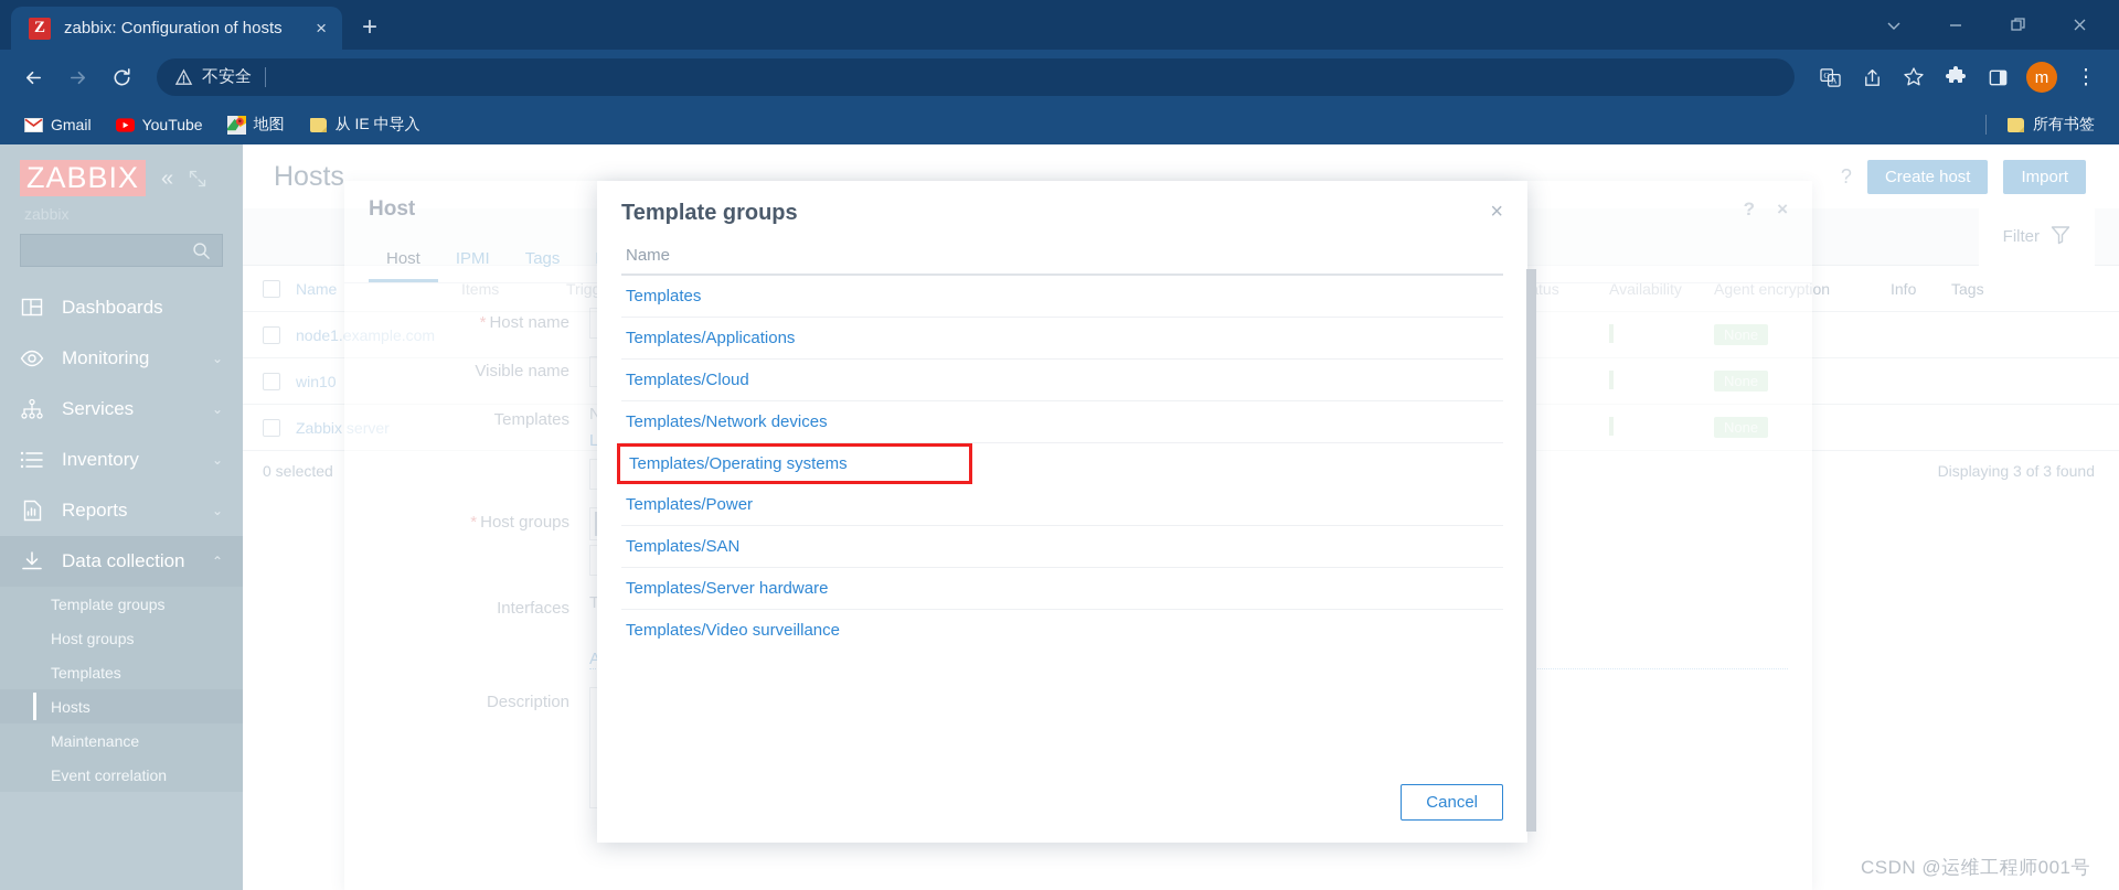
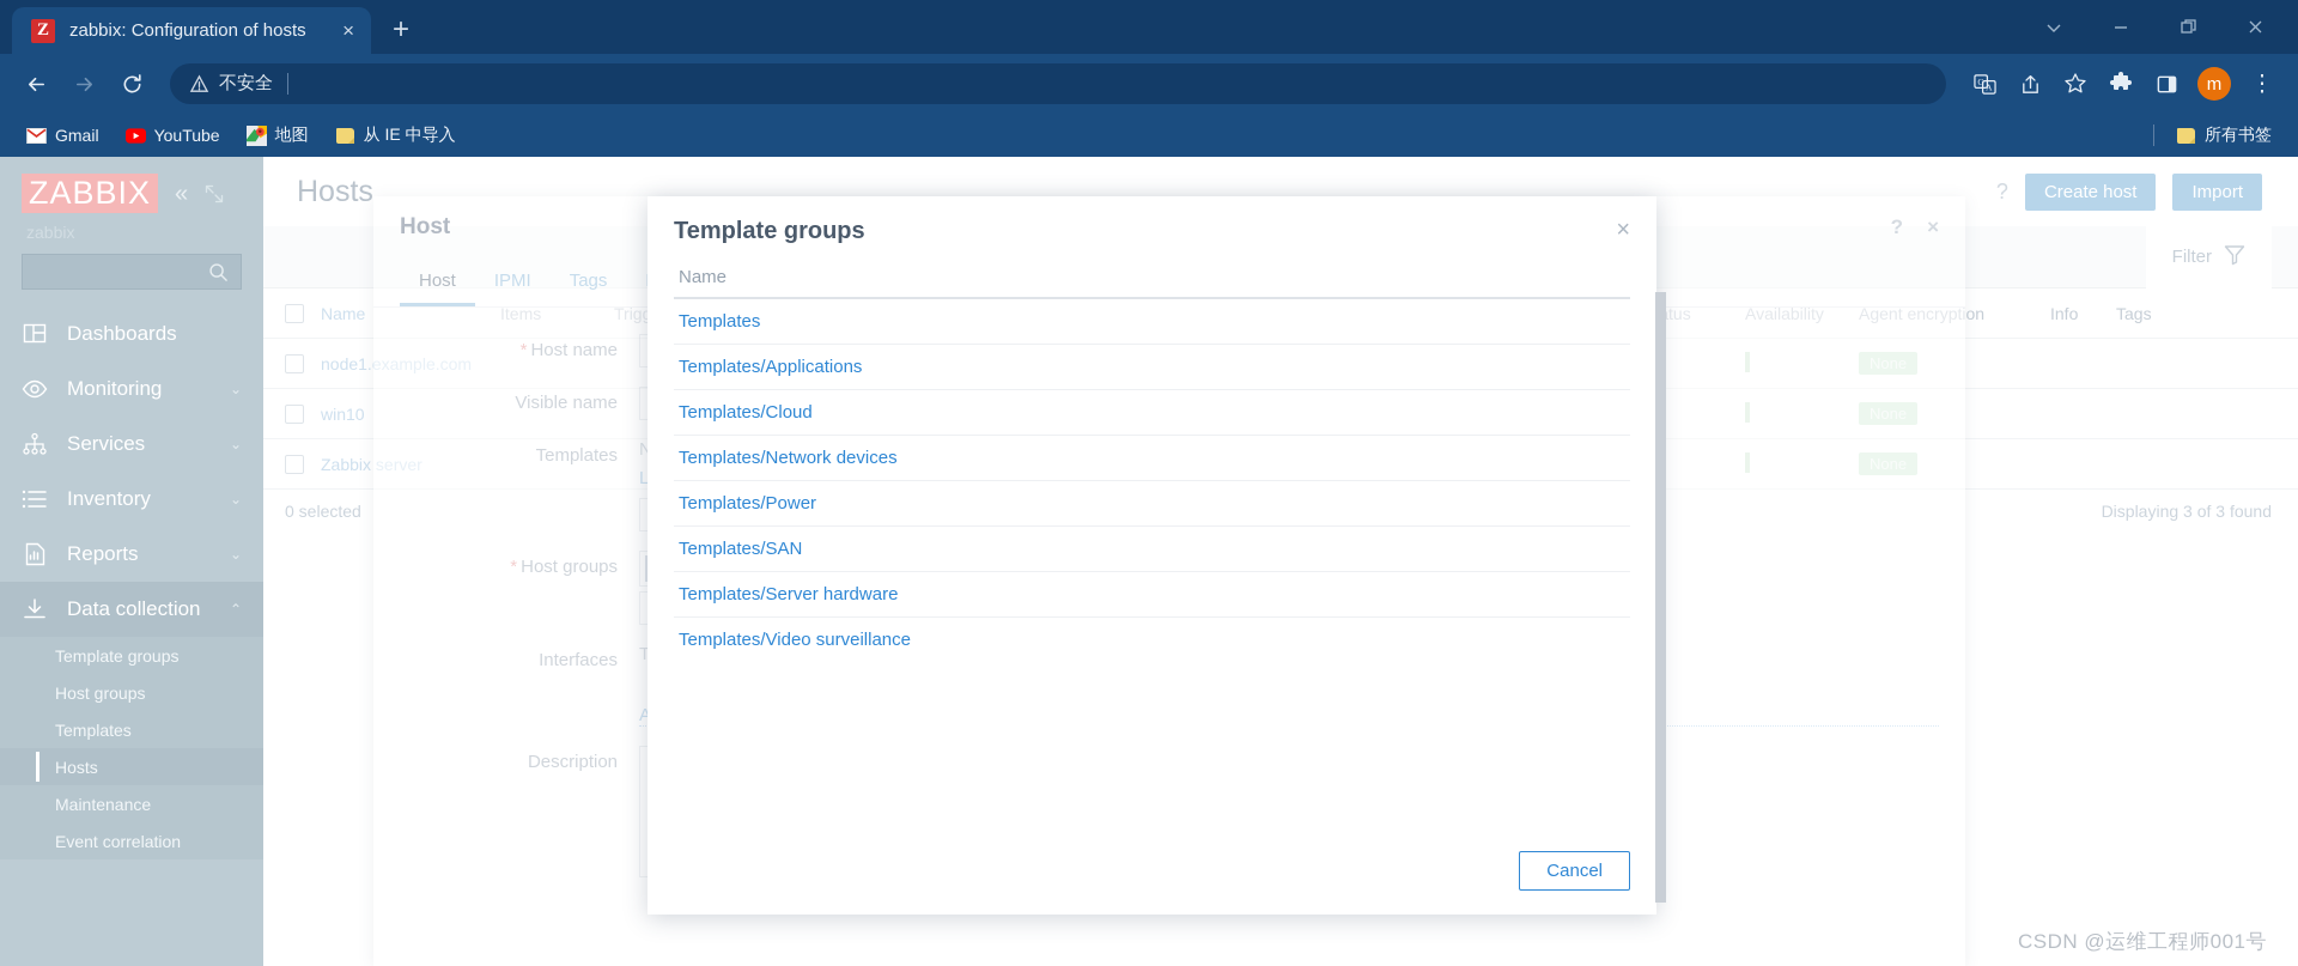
  Z
  zabbix: Configuration of hosts
  ×
  +
  不安全
  G
  A
  m
  ⋮
  Gmail
  YouTube
  地图
  从 IE 中导入
  所有书签
  ZABBIX
  «
  Dashboards
  Monitoring
  ⌄
  Services
  ⌄
  Inventory
  ⌄
  Reports
  ⌄
  Data collection
  ⌃
  Template groups
  Host groups
  Templates
  Hosts
  Maintenance
  Event correlation
  Hosts
  ?
  Create host
  Import
  Filter
  Name
  Items
  Availability
  Agent encryption
  Info
  Tags
  node1.example.com
  win10
  Zabbix server
  0 selected
  Displaying 3 of 3 found
  CSDN @运维工程师001号
  Host
  ?
  ×
  Host
  IPMI
  Tags
  * Host name
  Visible name
  Templates
  * Host groups
  Interfaces
  Description
  Template groups
  ×
  Name
  Templates
  Templates/Applications
  Templates/Cloud
  Templates/Network devices
- Templates/Operating systems
  Templates/Power
  Templates/SAN
  Templates/Server hardware
  Templates/Video surveillance
  Cancel
